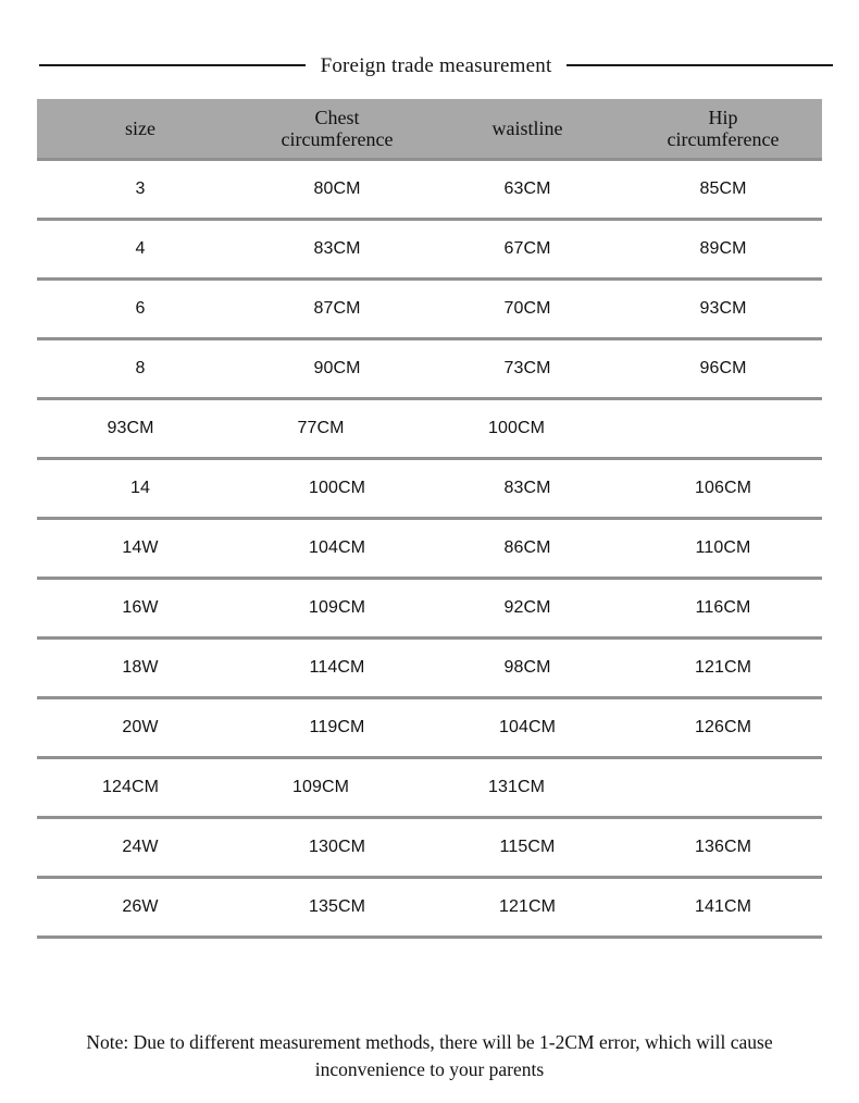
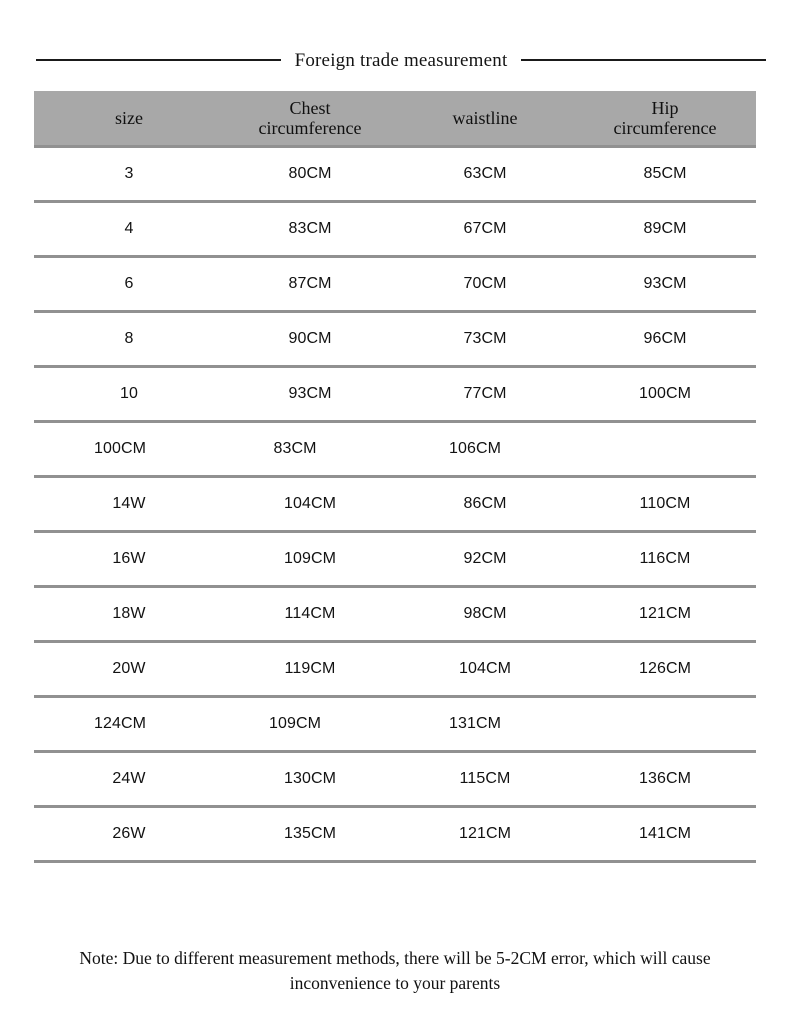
  Foreign trade measurement
  size
  Chest
  circumference
  waistline
  Hip
  circumference
  3
  80CM
  63CM
  85CM
  4
  83CM
  67CM
  89CM
  6
  87CM
  70CM
  93CM
  8
  90CM
  73CM
  96CM
+ 10
  93CM
  77CM
  100CM
- 14
  100CM
  83CM
  106CM
  14W
  104CM
  86CM
  110CM
  16W
  109CM
  92CM
  116CM
  18W
  114CM
  98CM
  121CM
  20W
  119CM
  104CM
  126CM
  124CM
  109CM
  131CM
  24W
  130CM
  115CM
  136CM
  26W
  135CM
  121CM
  141CM
- Note: Due to different measurement methods, there will be 1-2CM error, which will cause
+ Note: Due to different measurement methods, there will be 5-2CM error, which will cause
  inconvenience to your parents
